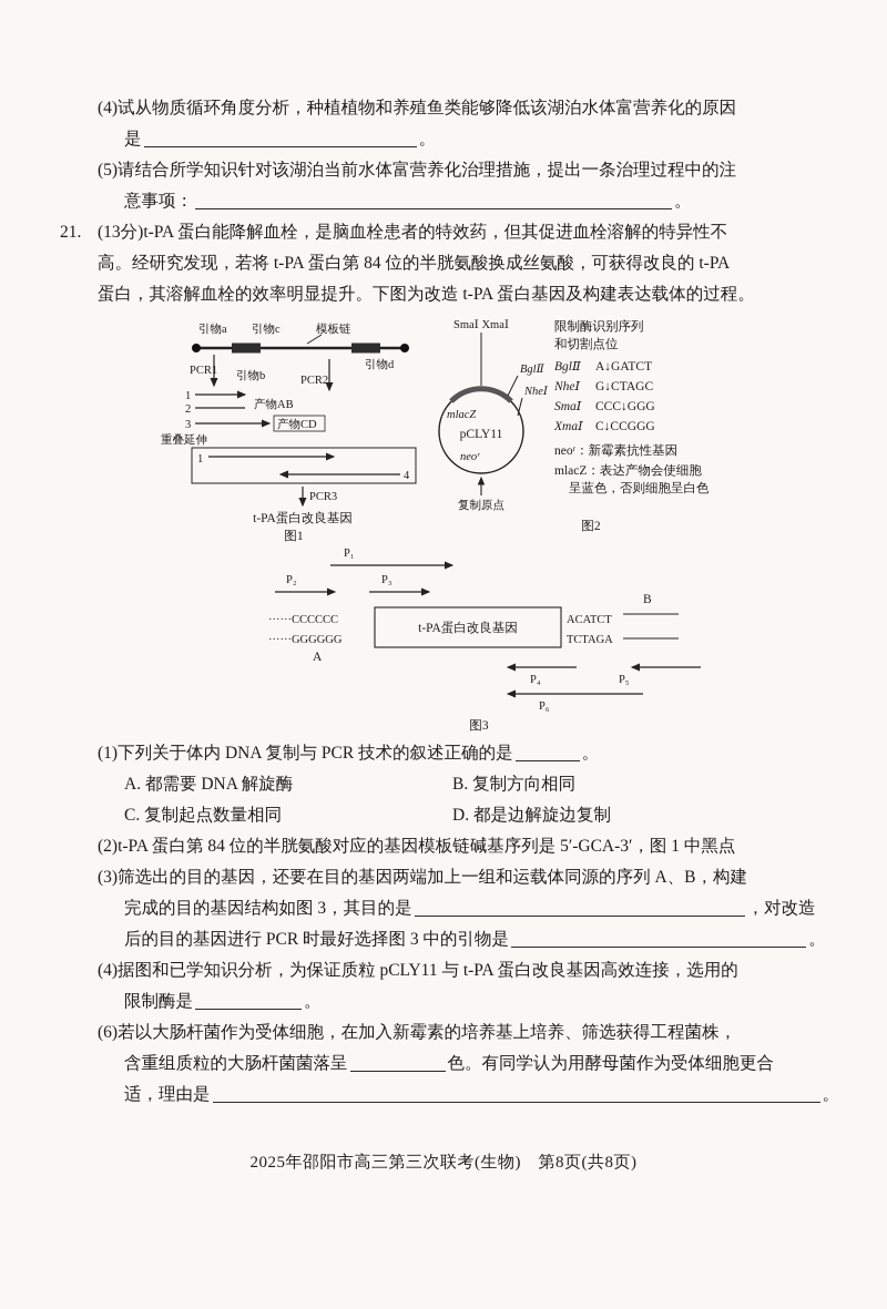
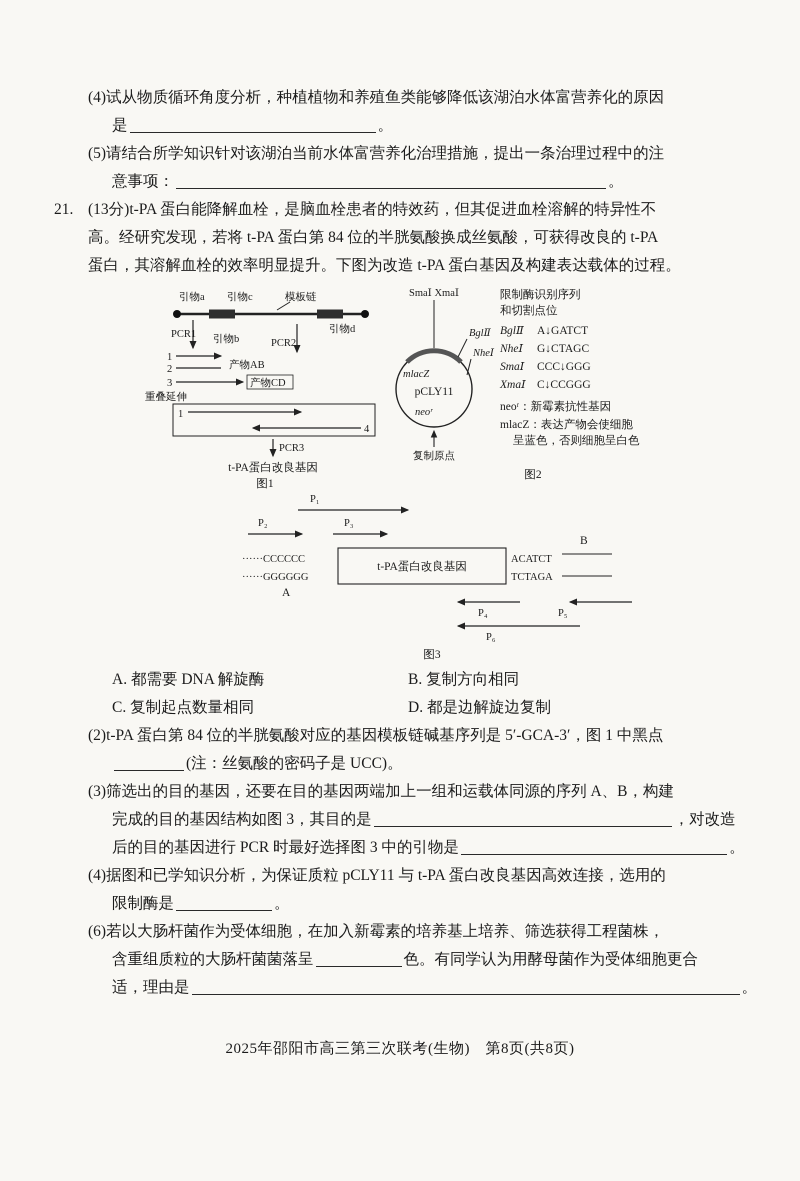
  (4)试从物质循环角度分析，种植植物和养殖鱼类能够降低该湖泊水体富营养化的原因
  是 。
  (5)请结合所学知识针对该湖泊当前水体富营养化治理措施，提出一条治理过程中的注
  意事项： 。
  21. (13分)t-PA 蛋白能降解血栓，是脑血栓患者的特效药，但其促进血栓溶解的特异性不
  高。经研究发现，若将 t-PA 蛋白第 84 位的半胱氨酸换成丝氨酸，可获得改良的 t-PA
  蛋白，其溶解血栓的效率明显提升。下图为改造 t-PA 蛋白基因及构建表达载体的过程。
  引物a
  引物c
  模板链
  PCR
  引物b
  引物d
  PCR2
  1
  2
  产物AB
  3
  产物CD
  重叠延伸
  1
  4
  PCR3
  t-PA蛋白改良基因
  图1
  SmaⅠ XmaⅠ
  BglⅡ
  NheⅠ
  mlacZ
  pCLY11
  neoʳ
  复制原点
  限制酶识别序列
  和切割点位
  BglⅡ
  A↓GATCT
  NheⅠ
  G↓CTAGC
  SmaⅠ
  CCC↓GGG
  XmaⅠ
  C↓CCGGG
  neoʳ：新霉素抗性基因
  mlacZ：表达产物会使细胞
  呈蓝色，否则细胞呈白色
  图2
  P₁
  P₂
  P₃
  ······CCCCCC
  ······GGGGGG
  t-PA蛋白改良基因
  ACATCT
  TCTAGA
  B
  A
  P₄
  P₅
  P₆
  图3
- (1)下列关于体内 DNA 复制与 PCR 技术的叙述正确的是 。
  A. 都需要 DNA 解旋酶 B. 复制方向相同
  C. 复制起点数量相同 D. 都是边解旋边复制
  (2)t-PA 蛋白第 84 位的半胱氨酸对应的基因模板链碱基序列是 5′-GCA-3′，图 1 中黑点
+ (注：丝氨酸的密码子是 UCC)。
  (3)筛选出的目的基因，还要在目的基因两端加上一组和运载体同源的序列 A、B，构建
  完成的目的基因结构如图 3，其目的是 ，对改造
  后的目的基因进行 PCR 时最好选择图 3 中的引物是 。
  (4)据图和已学知识分析，为保证质粒 pCLY11 与 t-PA 蛋白改良基因高效连接，选用的
  限制酶是 。
  (6)若以大肠杆菌作为受体细胞，在加入新霉素的培养基上培养、筛选获得工程菌株，
  含重组质粒的大肠杆菌菌落呈 色。有同学认为用酵母菌作为受体细胞更合
  适，理由是 。
  2025年邵阳市高三第三次联考(生物) 第8页(共8页)
